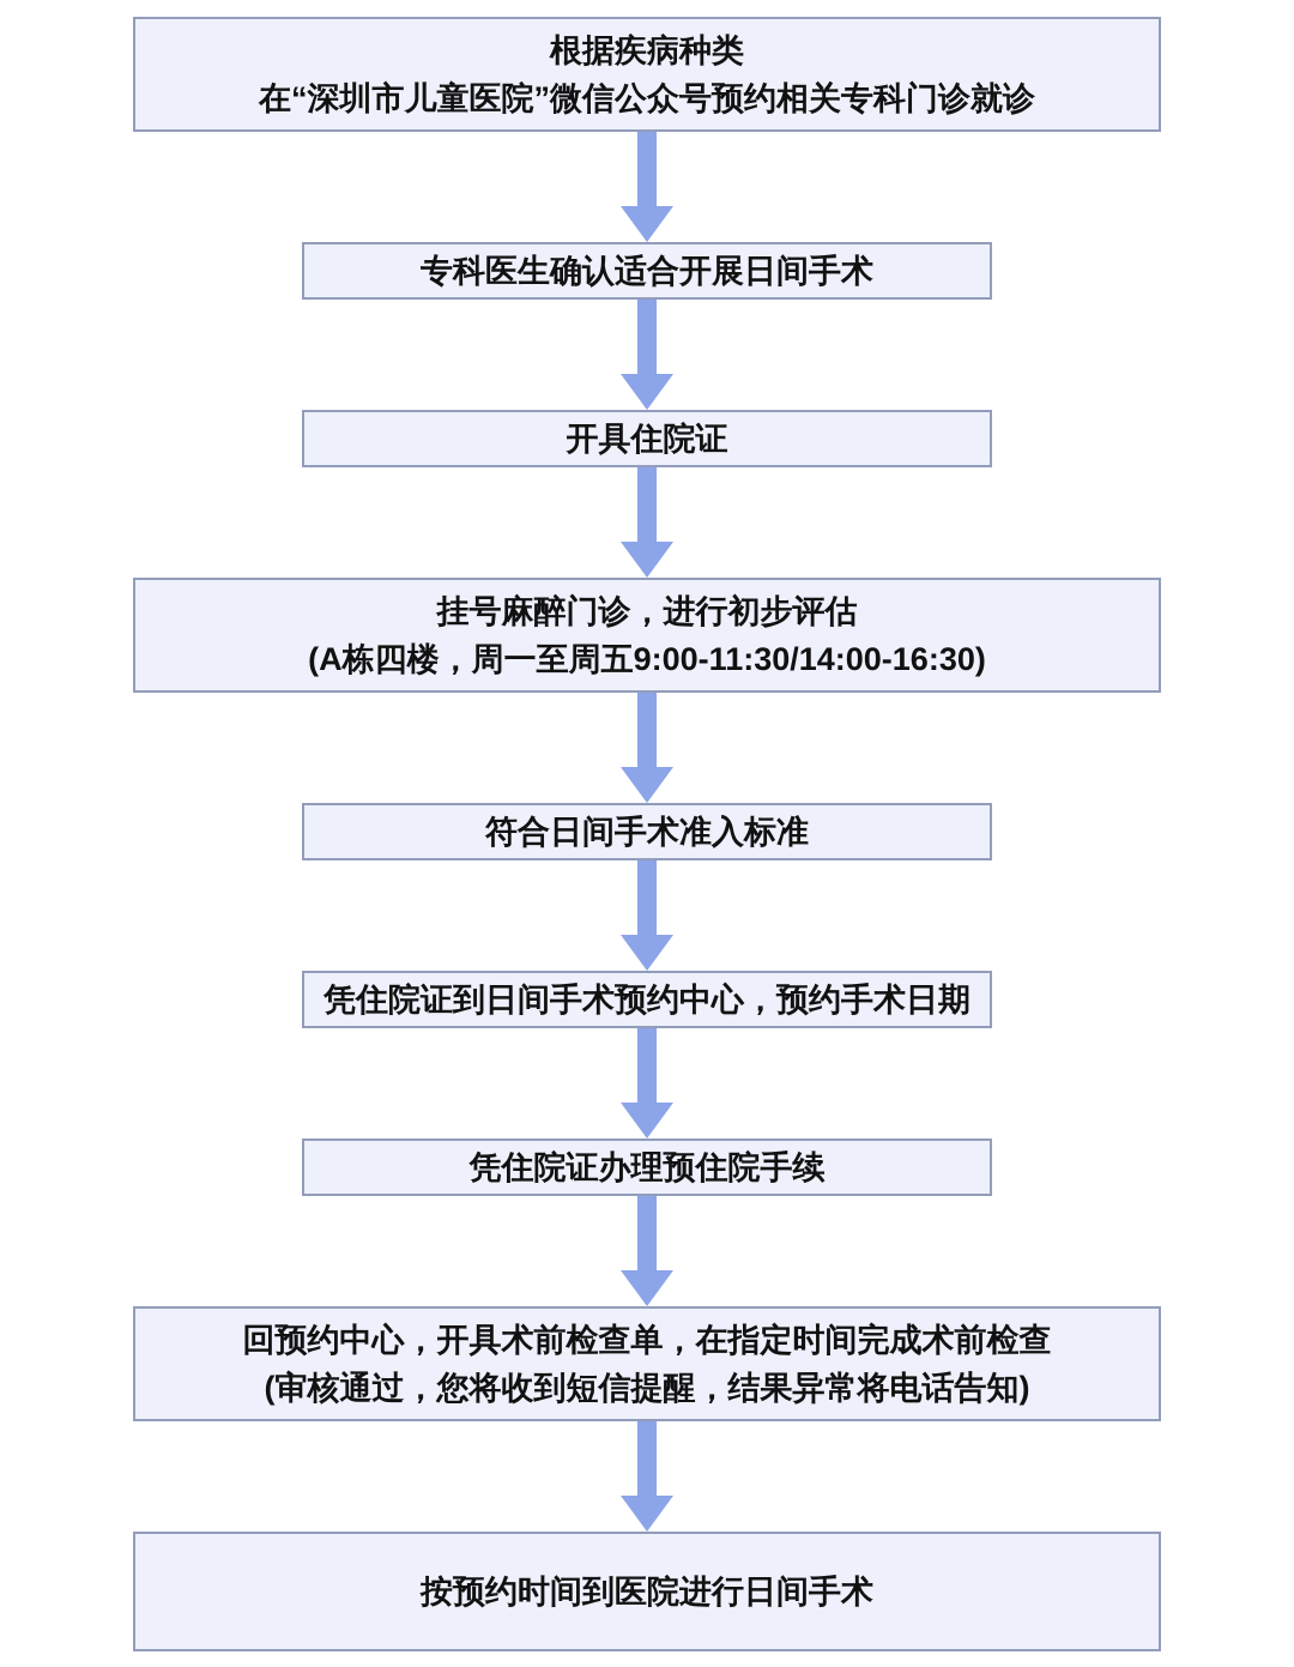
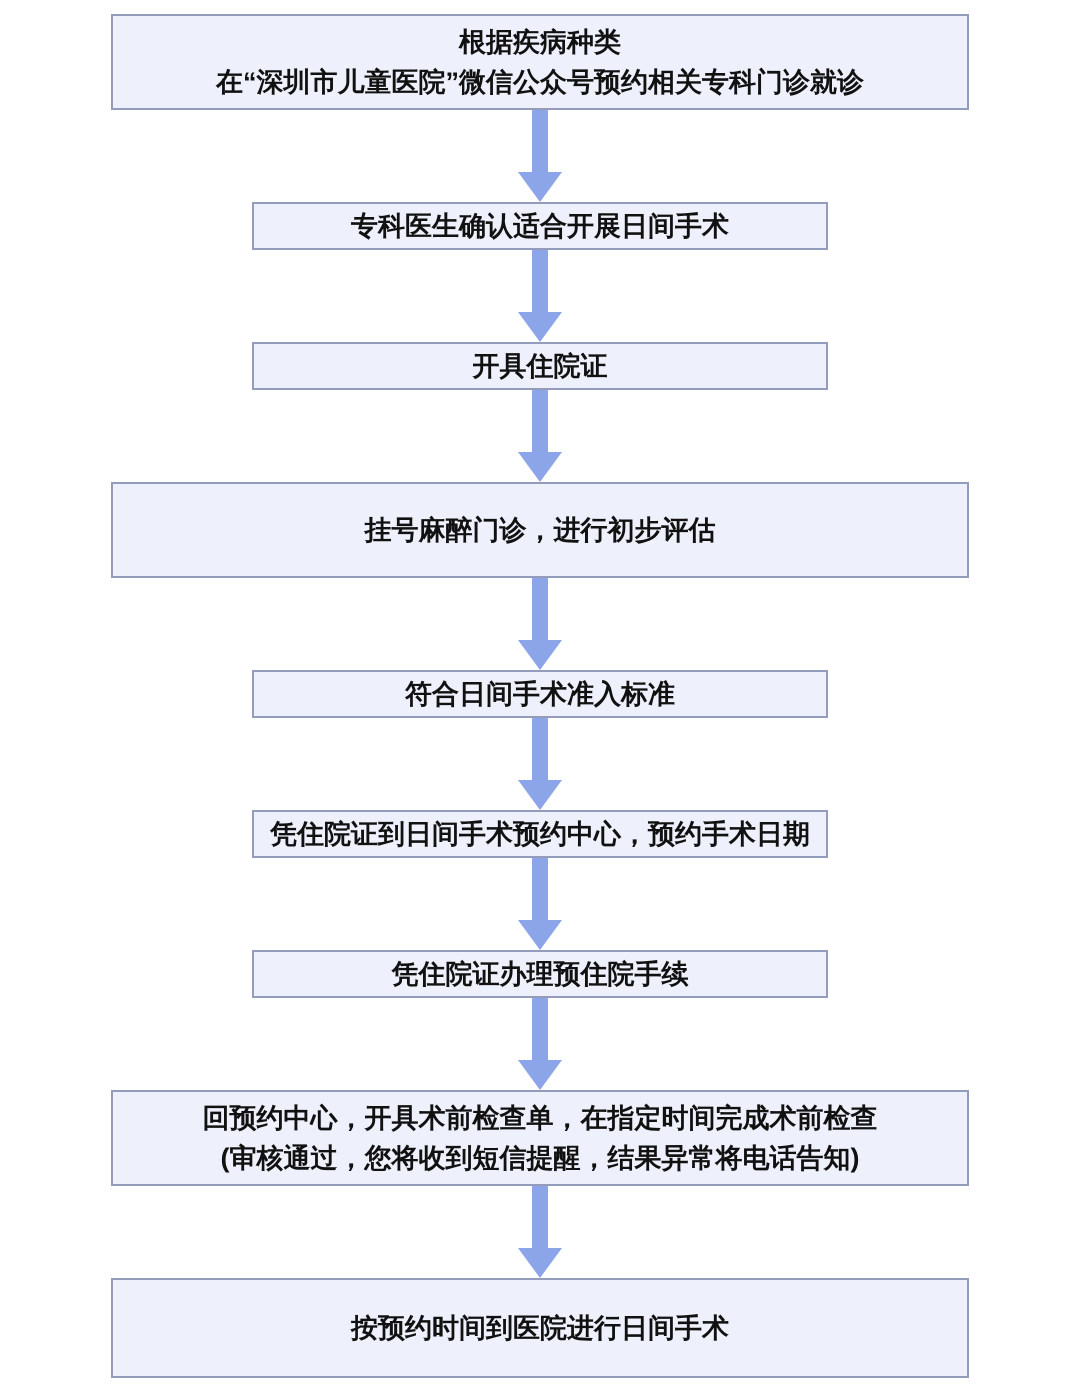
  根据疾病种类
  在“深圳市儿童医院”微信公众号预约相关专科门诊就诊
  专科医生确认适合开展日间手术
  开具住院证
  挂号麻醉门诊，进行初步评估
- (A栋四楼，周一至周五9:00-11:30/14:00-16:30)
  符合日间手术准入标准
  凭住院证到日间手术预约中心，预约手术日期
  凭住院证办理预住院手续
  回预约中心，开具术前检查单，在指定时间完成术前检查
  (审核通过，您将收到短信提醒，结果异常将电话告知)
  按预约时间到医院进行日间手术
